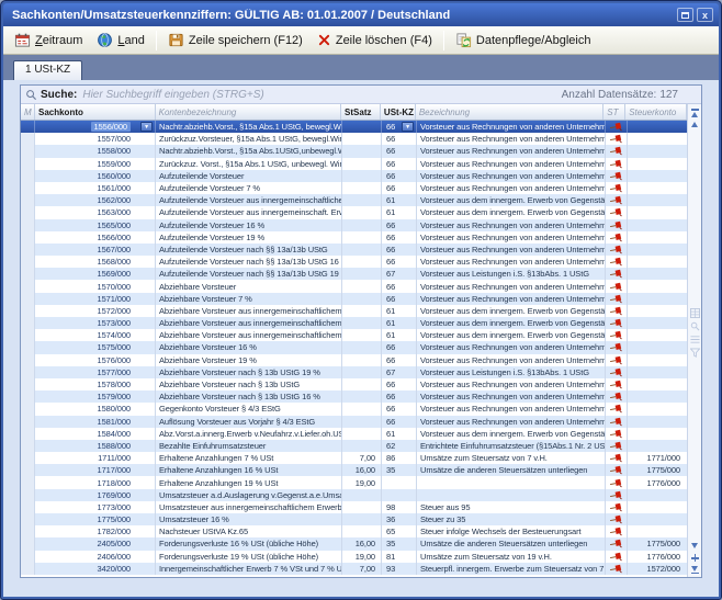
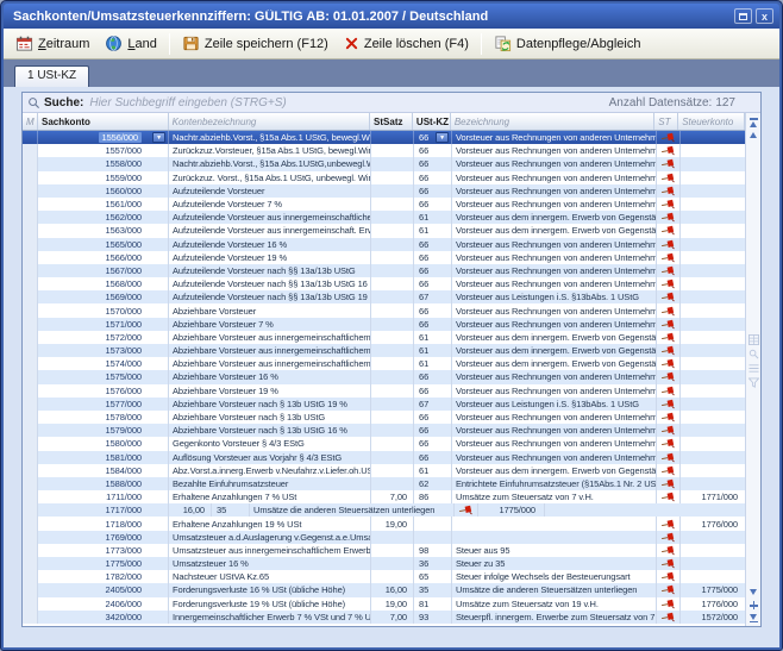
  Sachkonten/Umsatzsteuerkennziffern: GÜLTIG AB: 01.01.2007 / Deutschland
  x
  Zeitraum
  Land
  Zeile speichern (F12)
  Zeile löschen (F4)
  Datenpflege/Abgleich
  1 USt-KZ
  Suche:
  Hier Suchbegriff eingeben (STRG+S)
  Anzahl Datensätze: 127
  M
  Sachkonto
  Kontenbezeichnung
  StSatz
  USt-KZ
  Bezeichnung
  ST
  Steuerkonto
  1556/000
  Nachtr.abziehb.Vorst., §15a Abs.1 UStG, bewegl.Wi
  66
  Vorsteuer aus Rechnungen von anderen Unternehm
  1557/000
  Zurückzuz.Vorsteuer, §15a Abs.1 UStG, bewegl.Wir
  66
  Vorsteuer aus Rechnungen von anderen Unternehm
  1558/000
  Nachtr.abziehb.Vorst., §15a Abs.1UStG,unbewegl.W
  66
  Vorsteuer aus Rechnungen von anderen Unternehm
  1559/000
  Zurückzuz. Vorst., §15a Abs.1 UStG, unbewegl. Wir
  66
  Vorsteuer aus Rechnungen von anderen Unternehm
  1560/000
  Aufzuteilende Vorsteuer
  66
  Vorsteuer aus Rechnungen von anderen Unternehm
  1561/000
  Aufzuteilende Vorsteuer 7 %
  66
  Vorsteuer aus Rechnungen von anderen Unternehm
  1562/000
  Aufzuteilende Vorsteuer aus innergemeinschaftliche
  61
  Vorsteuer aus dem innergem. Erwerb von Gegenstä
  1563/000
  Aufzuteilende Vorsteuer aus innergemeinschaft. Erw
  61
  Vorsteuer aus dem innergem. Erwerb von Gegenstä
  1565/000
  Aufzuteilende Vorsteuer 16 %
  66
  Vorsteuer aus Rechnungen von anderen Unternehm
  1566/000
  Aufzuteilende Vorsteuer 19 %
  66
  Vorsteuer aus Rechnungen von anderen Unternehm
  1567/000
  Aufzuteilende Vorsteuer nach §§ 13a/13b UStG
  66
  Vorsteuer aus Rechnungen von anderen Unternehm
  1568/000
  Aufzuteilende Vorsteuer nach §§ 13a/13b UStG 16
  66
  Vorsteuer aus Rechnungen von anderen Unternehm
  1569/000
  Aufzuteilende Vorsteuer nach §§ 13a/13b UStG 19
  67
  Vorsteuer aus Leistungen i.S. §13bAbs. 1 UStG
  1570/000
  Abziehbare Vorsteuer
  66
  Vorsteuer aus Rechnungen von anderen Unternehm
  1571/000
  Abziehbare Vorsteuer 7 %
  66
  Vorsteuer aus Rechnungen von anderen Unternehm
  1572/000
  Abziehbare Vorsteuer aus innergemeinschaftlichem
  61
  Vorsteuer aus dem innergem. Erwerb von Gegenstä
  1573/000
  Abziehbare Vorsteuer aus innergemeinschaftlichem
  61
  Vorsteuer aus dem innergem. Erwerb von Gegenstä
  1574/000
  Abziehbare Vorsteuer aus innergemeinschaftlichem
  61
  Vorsteuer aus dem innergem. Erwerb von Gegenstä
  1575/000
  Abziehbare Vorsteuer 16 %
  66
  Vorsteuer aus Rechnungen von anderen Unternehm
  1576/000
  Abziehbare Vorsteuer 19 %
  66
  Vorsteuer aus Rechnungen von anderen Unternehm
  1577/000
  Abziehbare Vorsteuer nach § 13b UStG 19 %
  67
  Vorsteuer aus Leistungen i.S. §13bAbs. 1 UStG
  1578/000
  Abziehbare Vorsteuer nach § 13b UStG
  66
  Vorsteuer aus Rechnungen von anderen Unternehm
  1579/000
  Abziehbare Vorsteuer nach § 13b UStG 16 %
  66
  Vorsteuer aus Rechnungen von anderen Unternehm
  1580/000
  Gegenkonto Vorsteuer § 4/3 EStG
  66
  Vorsteuer aus Rechnungen von anderen Unternehm
  1581/000
  Auflösung Vorsteuer aus Vorjahr § 4/3 EStG
  66
  Vorsteuer aus Rechnungen von anderen Unternehm
  1584/000
  Abz.Vorst.a.innerg.Erwerb v.Neufahrz.v.Liefer.oh.US
  61
  Vorsteuer aus dem innergem. Erwerb von Gegenstä
  1588/000
  Bezahlte Einfuhrumsatzsteuer
  62
  Entrichtete Einfuhrumsatzsteuer (§15Abs.1 Nr. 2 US
  1711/000
  Erhaltene Anzahlungen 7 % USt
  7,00
  86
  Umsätze zum Steuersatz von 7 v.H.
  1771/000
  1717/000
- Erhaltene Anzahlungen 16 % USt
  16,00
  35
  Umsätze die anderen Steuersätzen unterliegen
  1775/000
  1718/000
  Erhaltene Anzahlungen 19 % USt
  19,00
  1776/000
  1769/000
  Umsatzsteuer a.d.Auslagerung v.Gegenst.a.e.Umsa
  1773/000
  Umsatzsteuer aus innergemeinschaftlichem Erwerb
  98
  Steuer aus 95
  1775/000
  Umsatzsteuer 16 %
  36
  Steuer zu 35
  1782/000
  Nachsteuer UStVA Kz.65
  65
  Steuer infolge Wechsels der Besteuerungsart
  2405/000
  Forderungsverluste 16 % USt (übliche Höhe)
  16,00
  35
  Umsätze die anderen Steuersätzen unterliegen
  1775/000
  2406/000
  Forderungsverluste 19 % USt (übliche Höhe)
  19,00
  81
  Umsätze zum Steuersatz von 19 v.H.
  1776/000
  3420/000
  Innergemeinschaftlicher Erwerb 7 % VSt und 7 % U
  7,00
  93
  Steuerpfl. innergem. Erwerbe zum Steuersatz von 7
  1572/000
